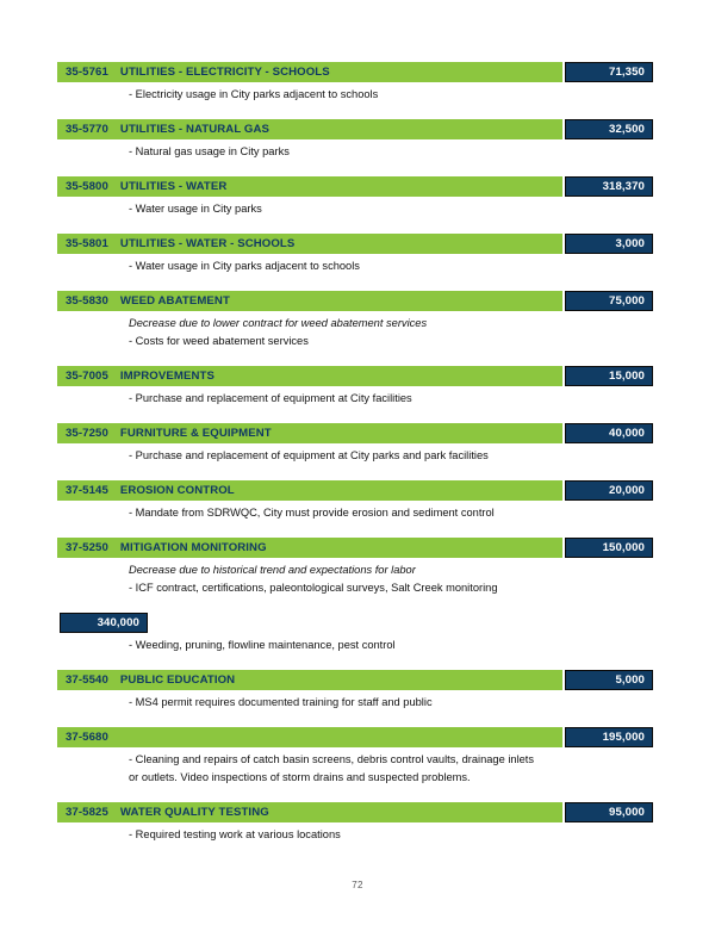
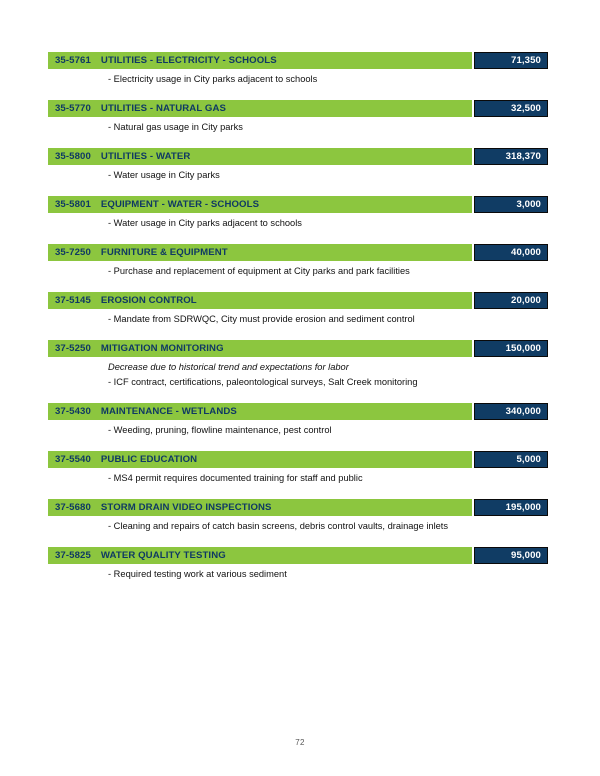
  35-5761
  UTILITIES - ELECTRICITY - SCHOOLS
  71,350
  - Electricity usage in City parks adjacent to schools
  35-5770
  UTILITIES - NATURAL GAS
  32,500
  - Natural gas usage in City parks
  35-5800
  UTILITIES - WATER
  318,370
  - Water usage in City parks
  35-5801
- UTILITIES - WATER - SCHOOLS
+ EQUIPMENT - WATER - SCHOOLS
  3,000
  - Water usage in City parks adjacent to schools
- 35-5830
- WEED ABATEMENT
- 75,000
- Decrease due to lower contract for weed abatement services
- - Costs for weed abatement services
- 35-7005
- IMPROVEMENTS
- 15,000
- - Purchase and replacement of equipment at City facilities
  35-7250
  FURNITURE & EQUIPMENT
  40,000
  - Purchase and replacement of equipment at City parks and park facilities
  37-5145
  EROSION CONTROL
  20,000
  - Mandate from SDRWQC, City must provide erosion and sediment control
  37-5250
  MITIGATION MONITORING
  150,000
  Decrease due to historical trend and expectations for labor
  - ICF contract, certifications, paleontological surveys, Salt Creek monitoring
+ 37-5430
+ MAINTENANCE - WETLANDS
  340,000
  - Weeding, pruning, flowline maintenance, pest control
  37-5540
  PUBLIC EDUCATION
  5,000
  - MS4 permit requires documented training for staff and public
  37-5680
+ STORM DRAIN VIDEO INSPECTIONS
  195,000
  - Cleaning and repairs of catch basin screens, debris control vaults, drainage inlets
- or outlets. Video inspections of storm drains and suspected problems.
  37-5825
  WATER QUALITY TESTING
  95,000
- - Required testing work at various locations
+ - Required testing work at various sediment
  72
